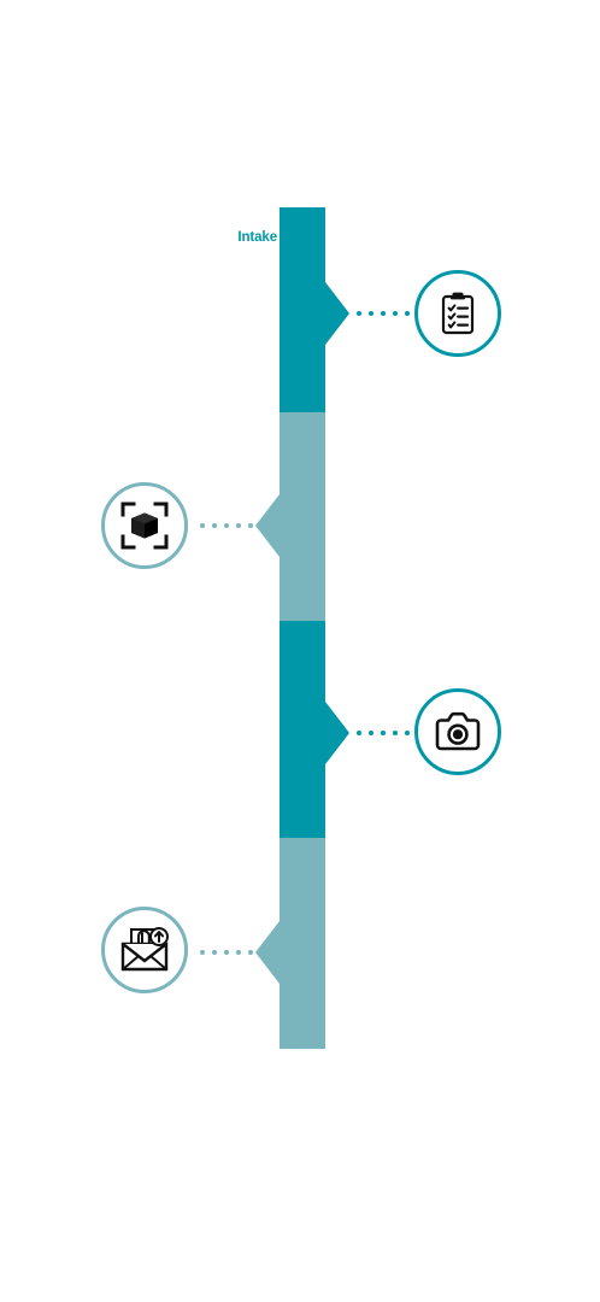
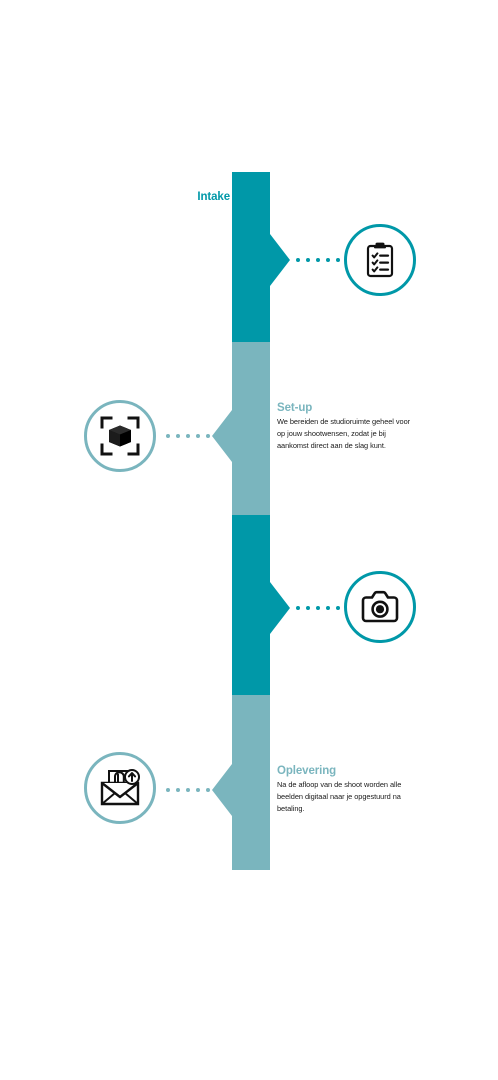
  Intake
+ Set-up
+ We bereiden de studioruimte geheel voor op jouw shootwensen, zodat je bij aankomst direct aan de slag kunt.
+ Oplevering
+ Na de afloop van de shoot worden alle beelden digitaal naar je opgestuurd na betaling.
